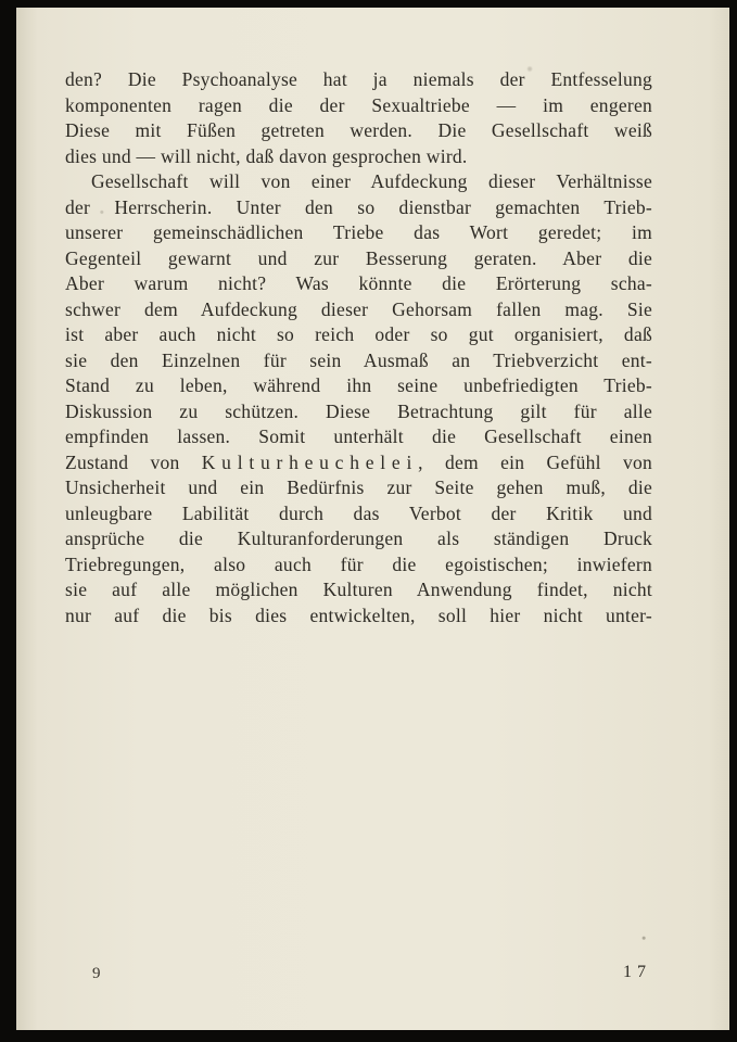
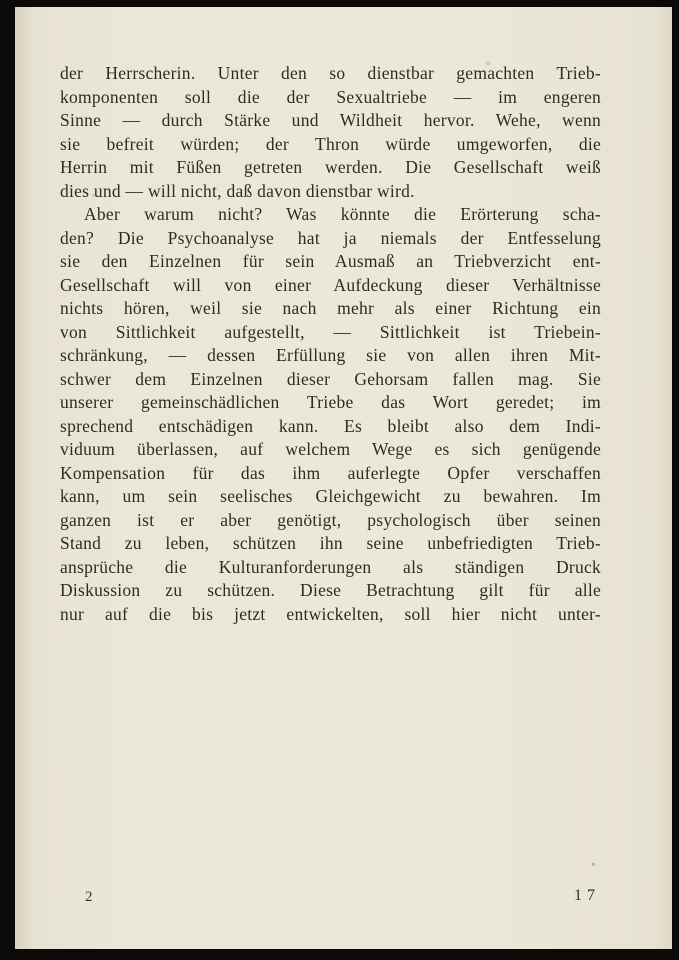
- den? Die Psychoanalyse hat ja niemals der Entfesselung
+ der Herrscherin. Unter den so dienstbar gemachten Trieb-
- komponenten ragen die der Sexualtriebe — im engeren
+ komponenten soll die der Sexualtriebe — im engeren
+ Sinne — durch Stärke und Wildheit hervor. Wehe, wenn
+ sie befreit würden; der Thron würde umgeworfen, die
- Diese mit Füßen getreten werden. Die Gesellschaft weiß
+ Herrin mit Füßen getreten werden. Die Gesellschaft weiß
- dies und — will nicht, daß davon gesprochen wird.
+ dies und — will nicht, daß davon dienstbar wird.
- Gesellschaft will von einer Aufdeckung dieser Verhältnisse
+ Aber warum nicht? Was könnte die Erörterung scha-
- der Herrscherin. Unter den so dienstbar gemachten Trieb-
+ den? Die Psychoanalyse hat ja niemals der Entfesselung
- unserer gemeinschädlichen Triebe das Wort geredet; im
+ sie den Einzelnen für sein Ausmaß an Triebverzicht ent-
- Gegenteil gewarnt und zur Besserung geraten. Aber die
- Aber warum nicht? Was könnte die Erörterung scha-
+ Gesellschaft will von einer Aufdeckung dieser Verhältnisse
+ nichts hören, weil sie nach mehr als einer Richtung ein
+ von Sittlichkeit aufgestellt, — Sittlichkeit ist Triebein-
+ schränkung, — dessen Erfüllung sie von allen ihren Mit-
- schwer dem Aufdeckung dieser Gehorsam fallen mag. Sie
+ schwer dem Einzelnen dieser Gehorsam fallen mag. Sie
- ist aber auch nicht so reich oder so gut organisiert, daß
- sie den Einzelnen für sein Ausmaß an Triebverzicht ent-
+ unserer gemeinschädlichen Triebe das Wort geredet; im
+ sprechend entschädigen kann. Es bleibt also dem Indi-
+ viduum überlassen, auf welchem Wege es sich genügende
+ Kompensation für das ihm auferlegte Opfer verschaffen
+ kann, um sein seelisches Gleichgewicht zu bewahren. Im
+ ganzen ist er aber genötigt, psychologisch über seinen
- Stand zu leben, während ihn seine unbefriedigten Trieb-
+ Stand zu leben, schützen ihn seine unbefriedigten Trieb-
- Diskussion zu schützen. Diese Betrachtung gilt für alle
+ ansprüche die Kulturanforderungen als ständigen Druck
- empfinden lassen. Somit unterhält die Gesellschaft einen
- Zustand von Kulturheuchelei, dem ein Gefühl von
- Unsicherheit und ein Bedürfnis zur Seite gehen muß, die
- unleugbare Labilität durch das Verbot der Kritik und
- ansprüche die Kulturanforderungen als ständigen Druck
+ Diskussion zu schützen. Diese Betrachtung gilt für alle
- Triebregungen, also auch für die egoistischen; inwiefern
- sie auf alle möglichen Kulturen Anwendung findet, nicht
- nur auf die bis dies entwickelten, soll hier nicht unter-
+ nur auf die bis jetzt entwickelten, soll hier nicht unter-
- 9
+ 2
  17
